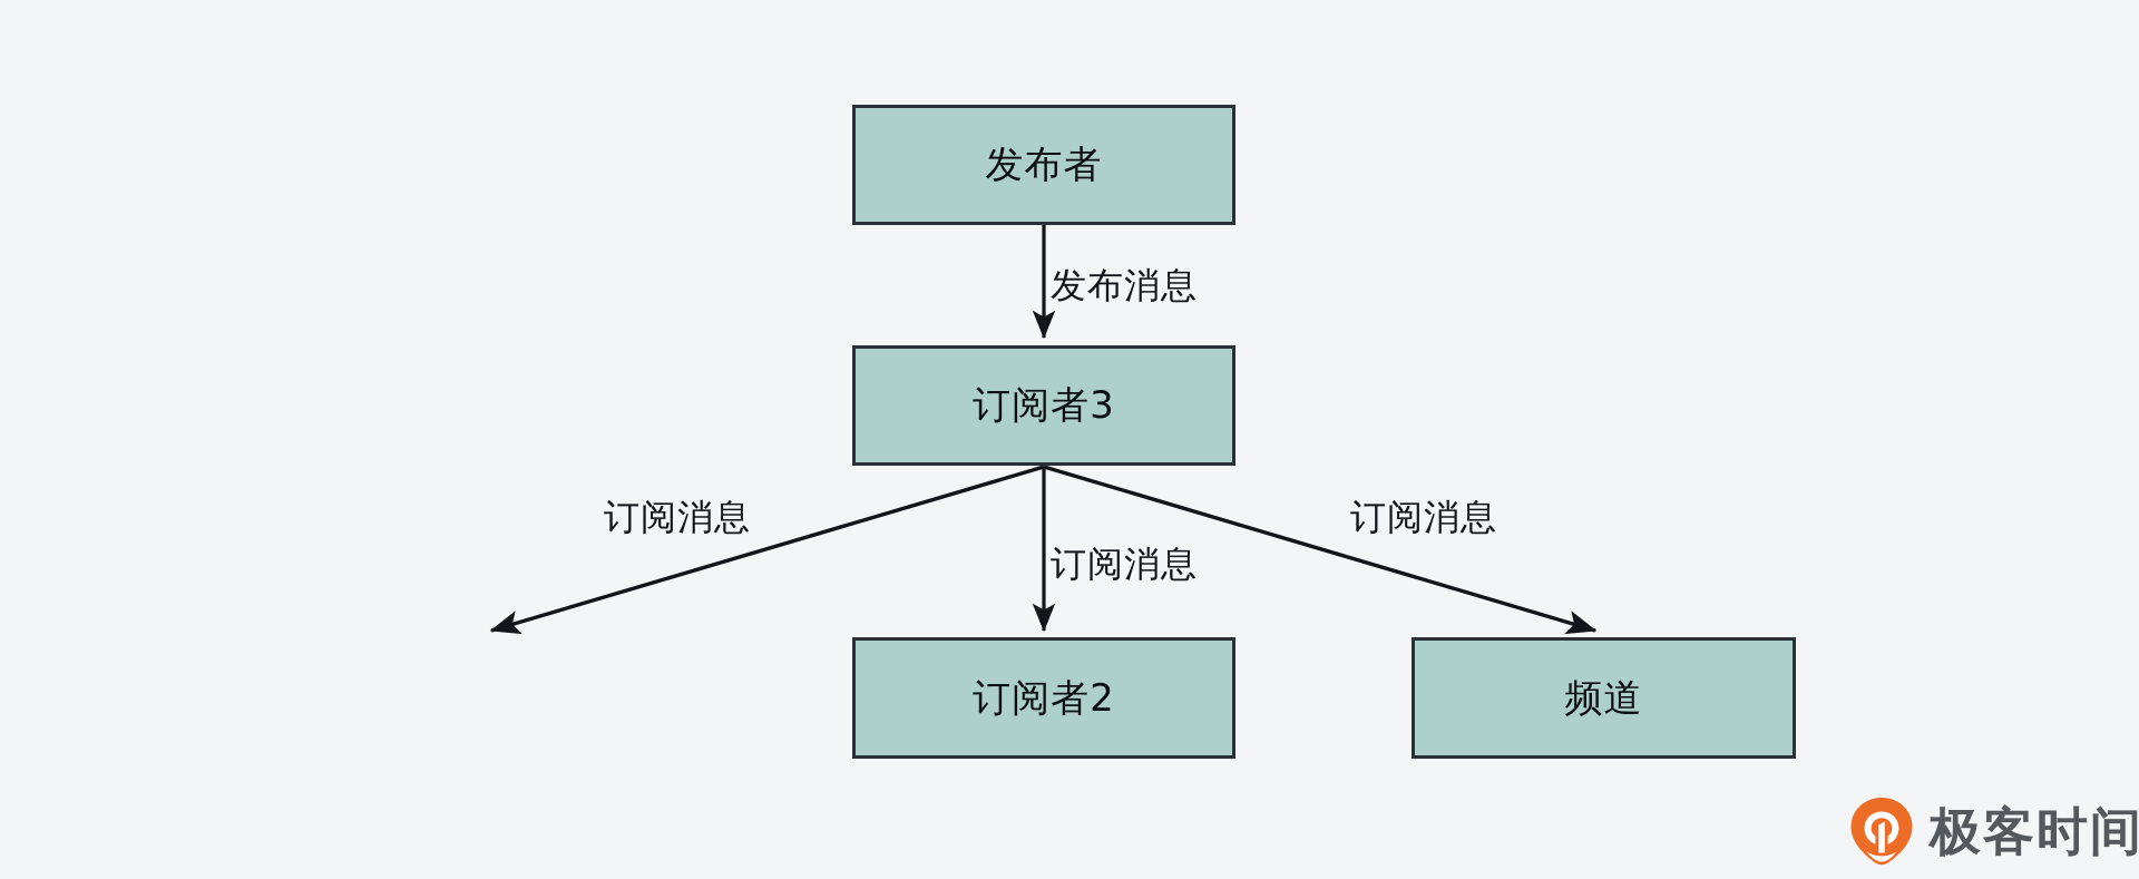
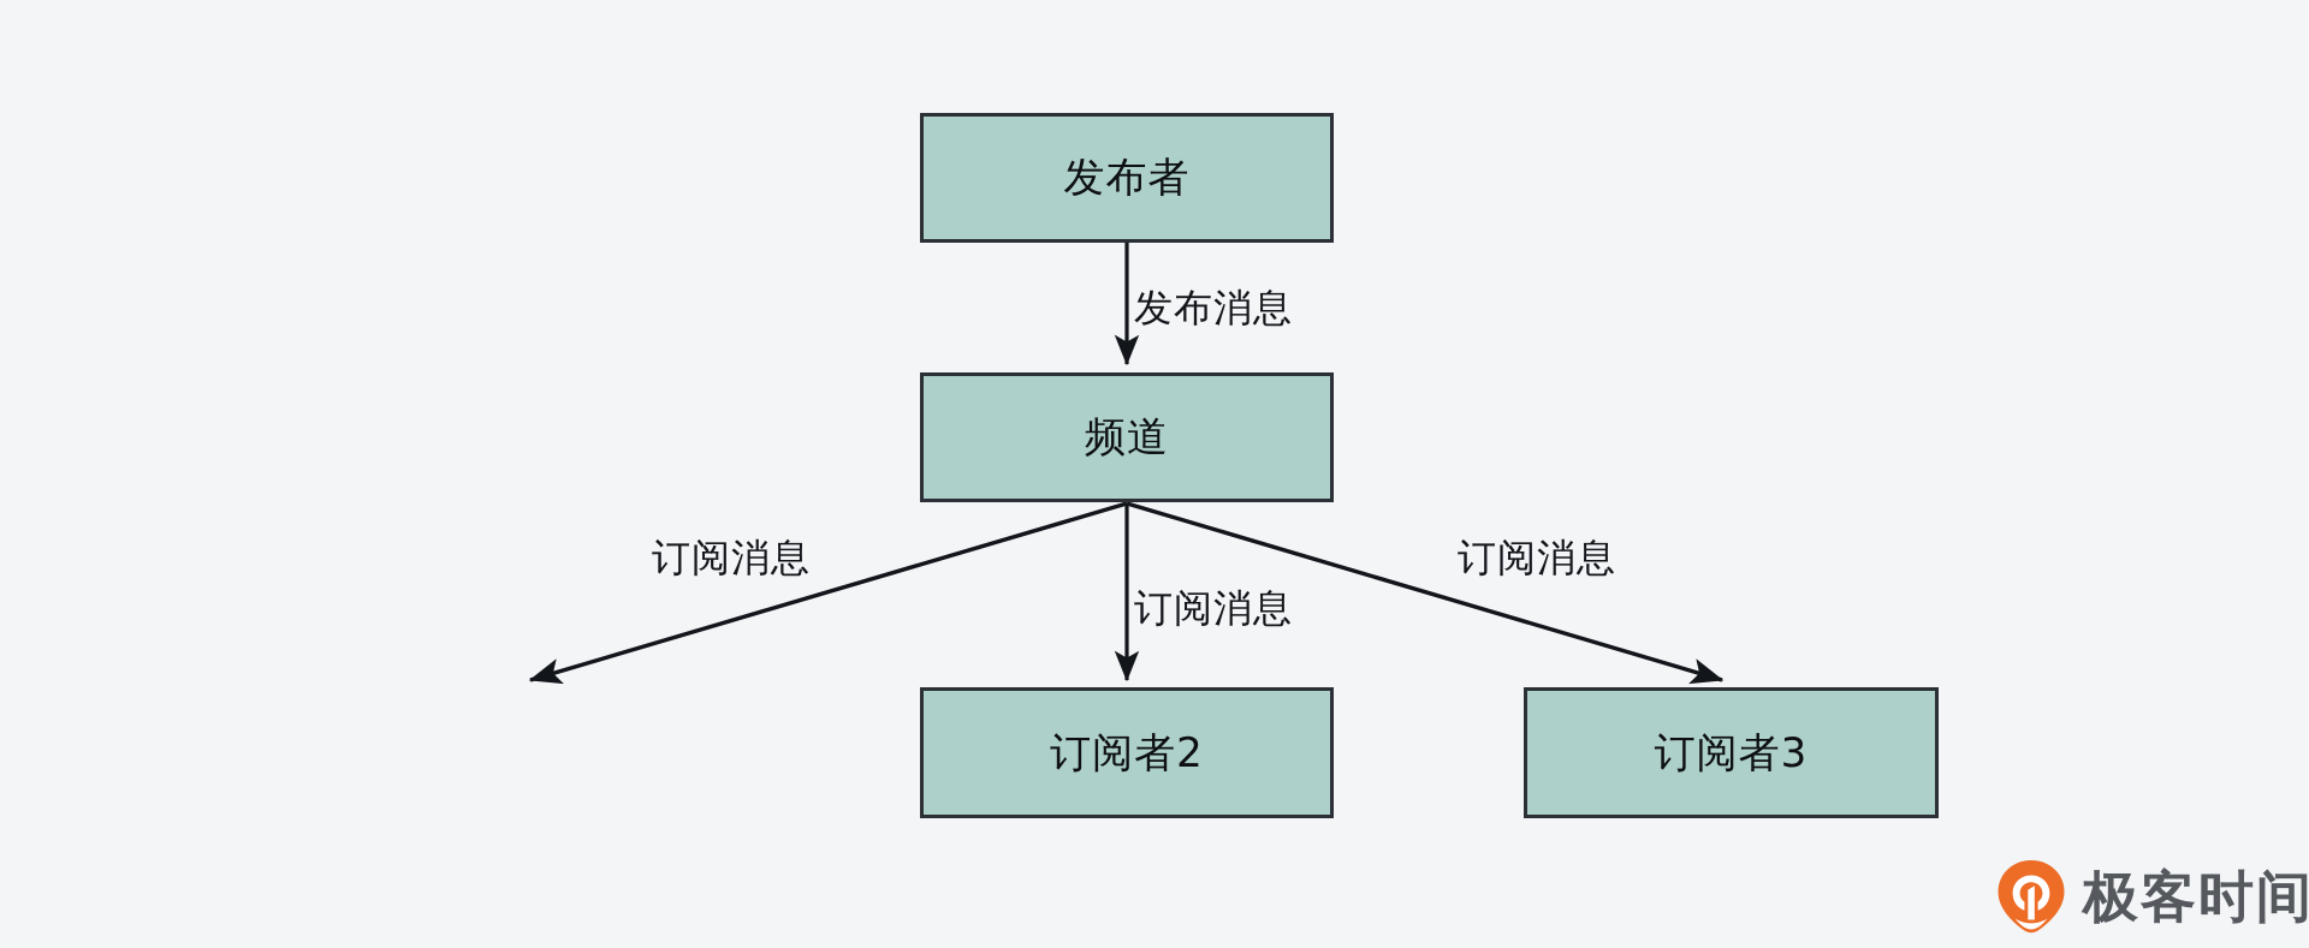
  发布者
- 订阅者3
+ 频道
  订阅者2
- 频道
+ 订阅者3
  发布消息
  订阅消息
  订阅消息
  订阅消息
  极客时间
